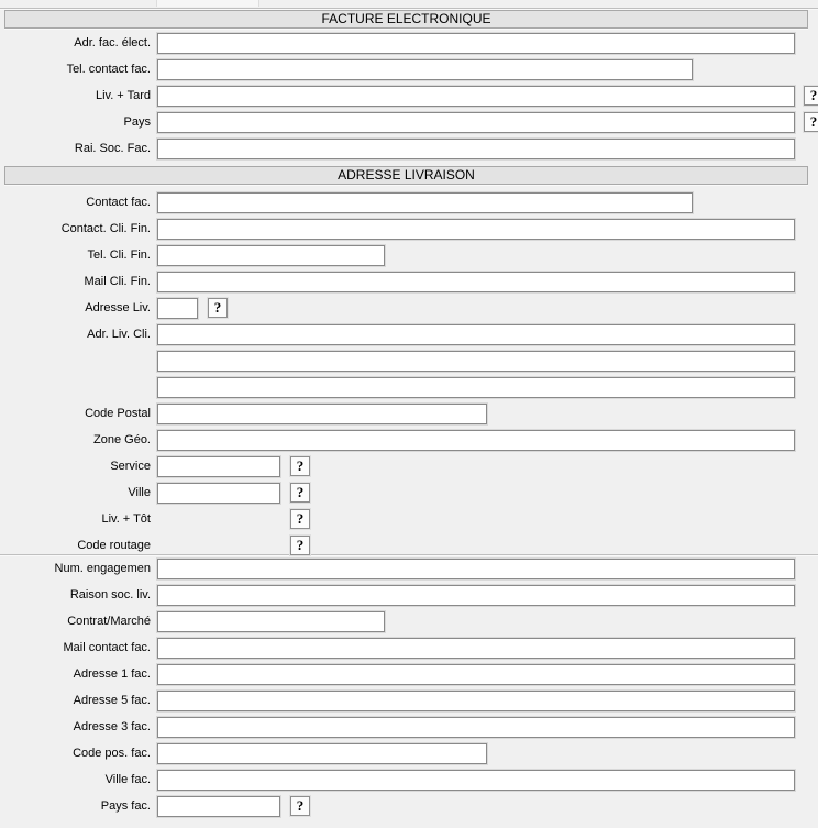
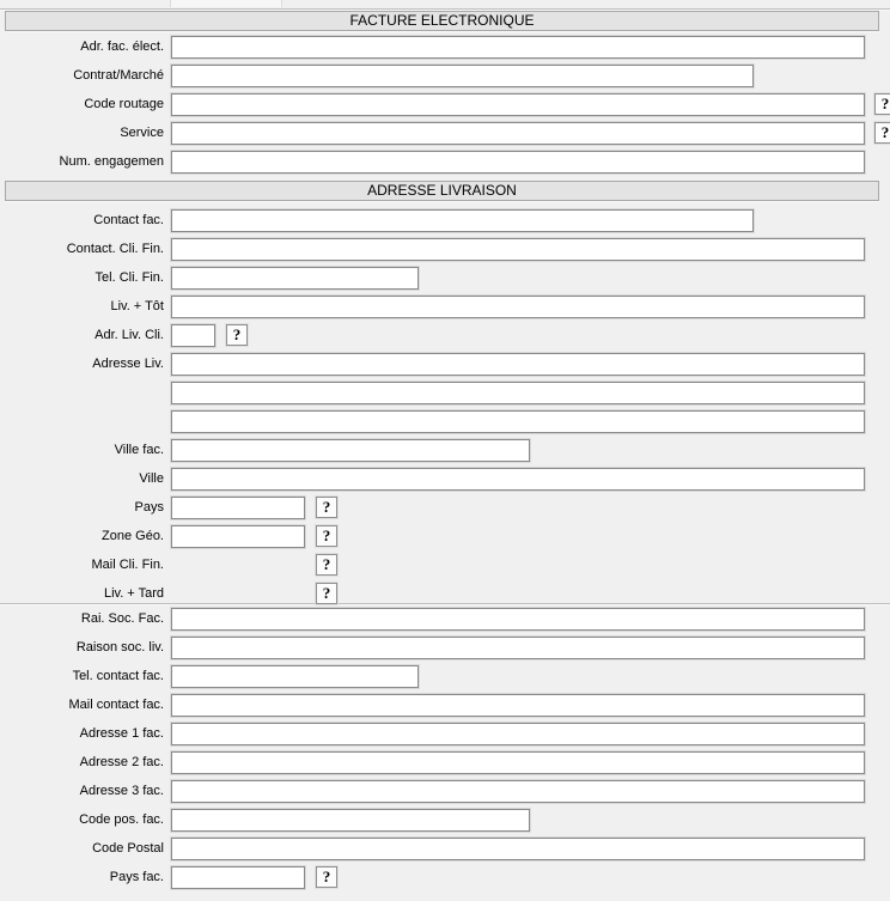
  FACTURE ELECTRONIQUE
  Adr. fac. élect.
- Tel. contact fac.
+ Contrat/Marché
- Liv. + Tard
+ Code routage
  ?
- Pays
+ Service
  ?
- Rai. Soc. Fac.
+ Num. engagemen
  ADRESSE LIVRAISON
  Contact fac.
  Contact. Cli. Fin.
  Tel. Cli. Fin.
- Mail Cli. Fin.
+ Liv. + Tôt
- Adresse Liv.
+ Adr. Liv. Cli.
  ?
- Adr. Liv. Cli.
+ Adresse Liv.
- Code Postal
+ Ville fac.
- Zone Géo.
+ Ville
- Service
+ Pays
  ?
- Ville
+ Zone Géo.
  ?
- Liv. + Tôt
+ Mail Cli. Fin.
  ?
- Code routage
+ Liv. + Tard
  ?
- Num. engagemen
+ Rai. Soc. Fac.
  Raison soc. liv.
- Contrat/Marché
+ Tel. contact fac.
  Mail contact fac.
  Adresse 1 fac.
- Adresse 5 fac.
+ Adresse 2 fac.
  Adresse 3 fac.
  Code pos. fac.
- Ville fac.
+ Code Postal
  Pays fac.
  ?
